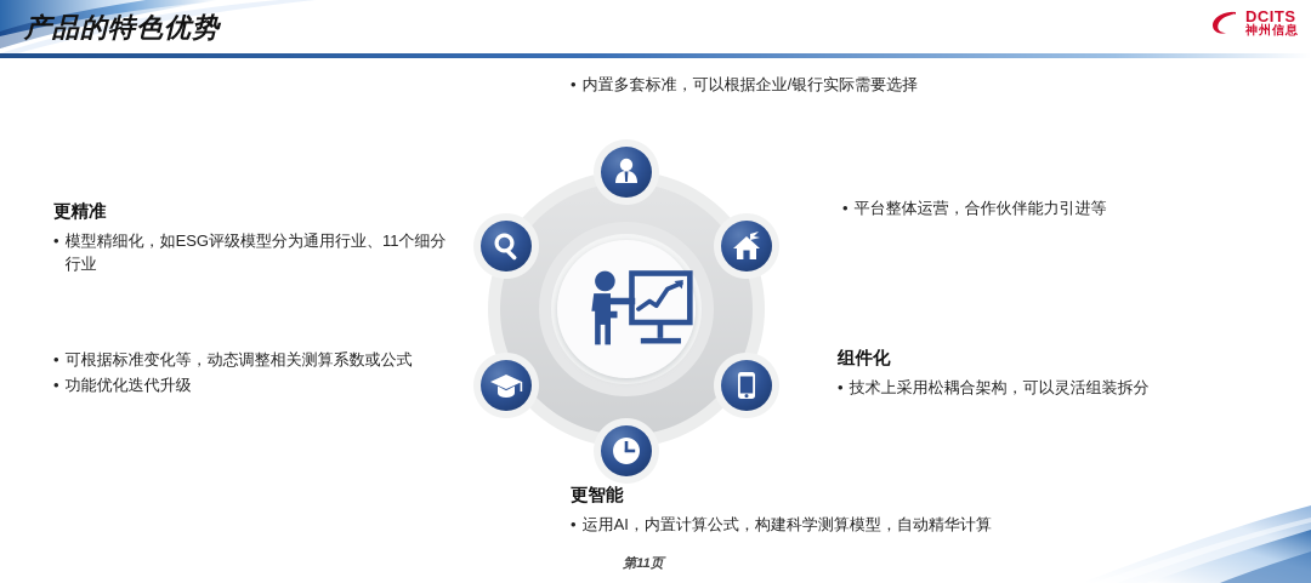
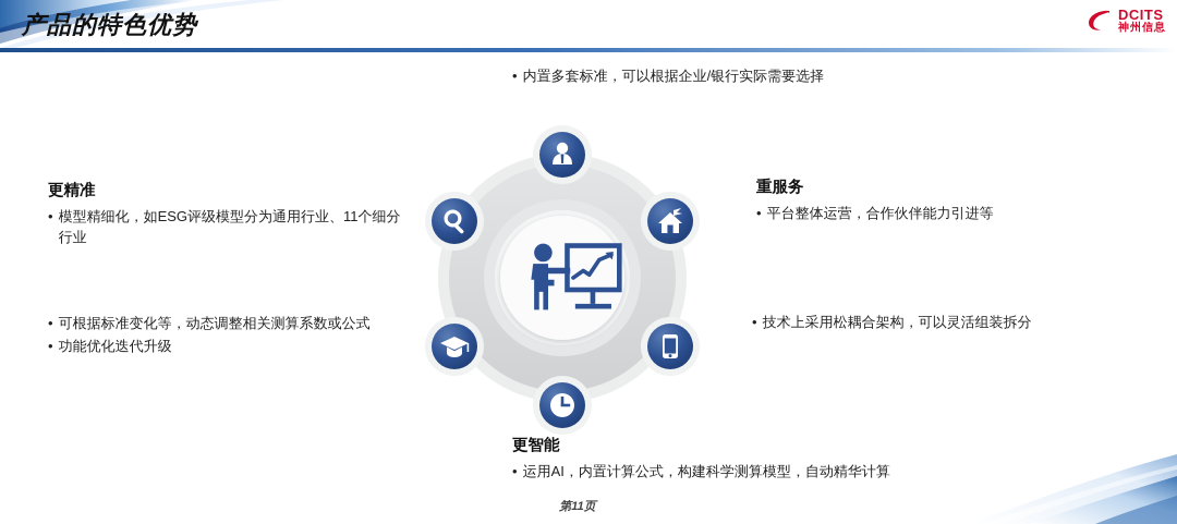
  产品的特色优势
  DCITS
  神州信息
  •
  内置多套标准，可以根据企业/银行实际需要选择
  更精准
  •
  模型精细化，如ESG评级模型分为通用行业、11个细分行业
+ 重服务
  •
  平台整体运营，合作伙伴能力引进等
  •
  可根据标准变化等，动态调整相关测算系数或公式
  •
  功能优化迭代升级
- 组件化
  •
  技术上采用松耦合架构，可以灵活组装拆分
  更智能
  •
  运用AI，内置计算公式，构建科学测算模型，自动精华计算
  第11页
